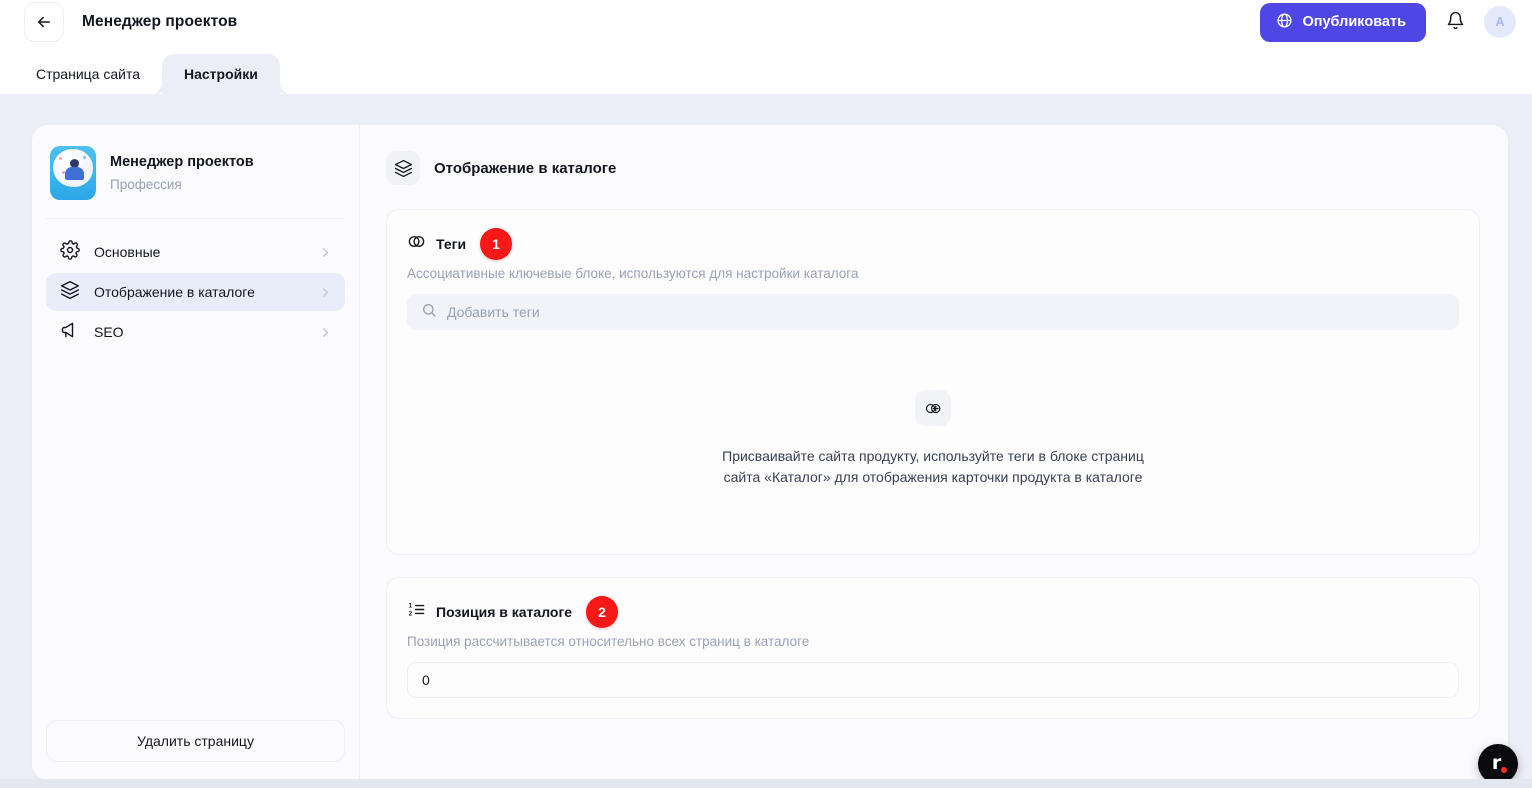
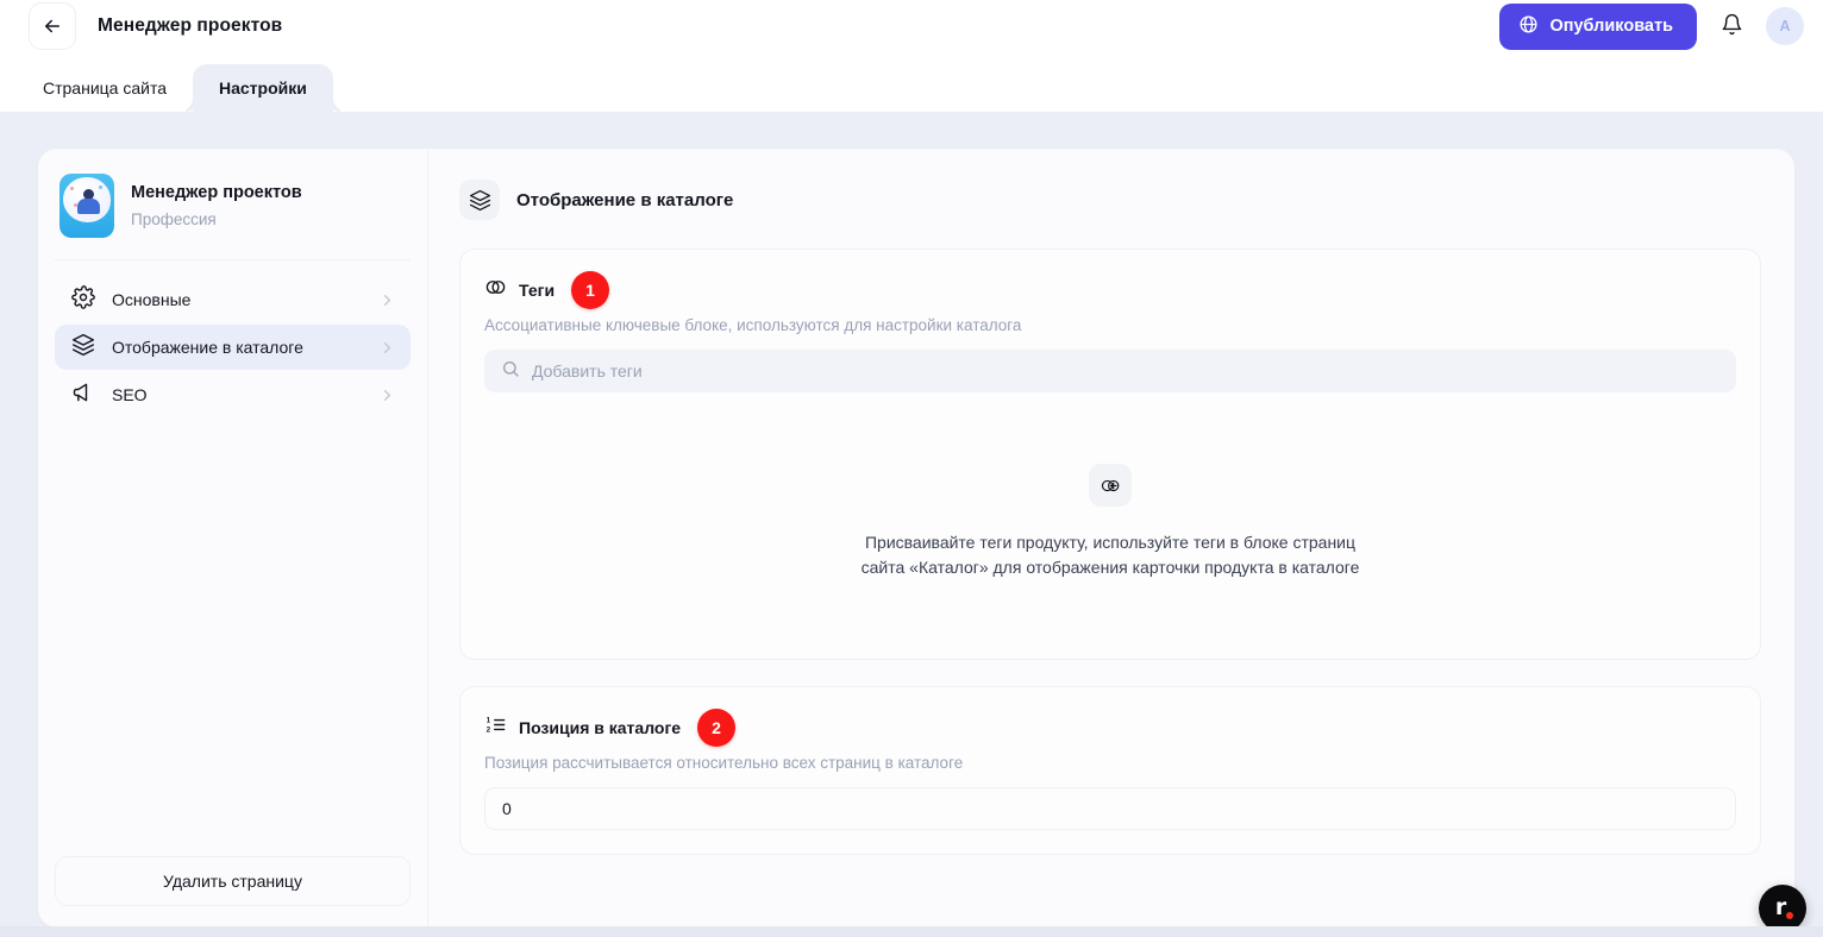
  Менеджер проектов
  Опубликовать
  A
  Страница сайта
  Настройки
  Менеджер проектов
  Профессия
  Основные
  Отображение в каталоге
  SEO
  Удалить страницу
  Отображение в каталоге
  Теги
  1
  Ассоциативные ключевые блоке, используются для настройки каталога
  Добавить теги
- Присваивайте сайта продукту, используйте теги в блоке страниц
+ Присваивайте теги продукту, используйте теги в блоке страниц
  сайта «Каталог» для отображения карточки продукта в каталоге
  Позиция в каталоге
  2
  Позиция рассчитывается относительно всех страниц в каталоге
  0
  r
